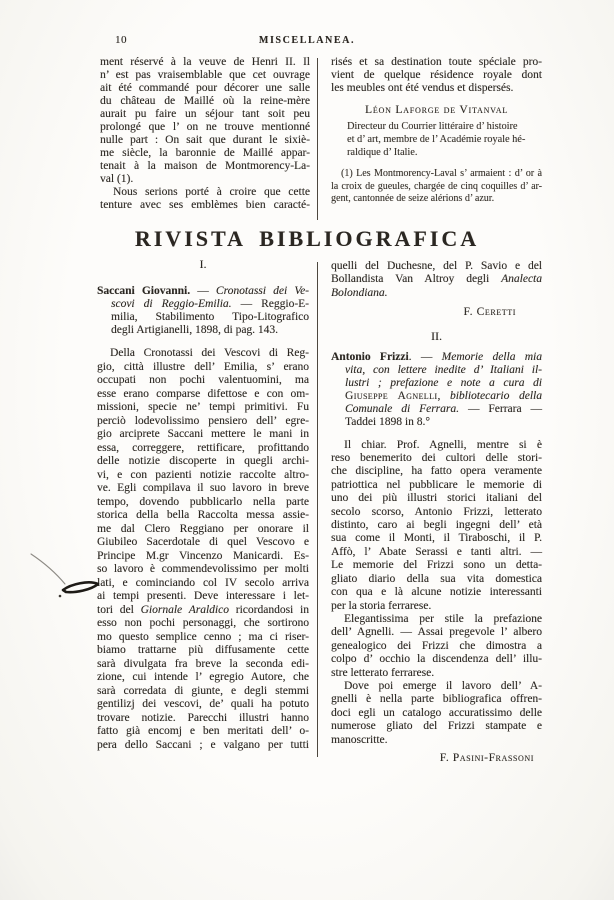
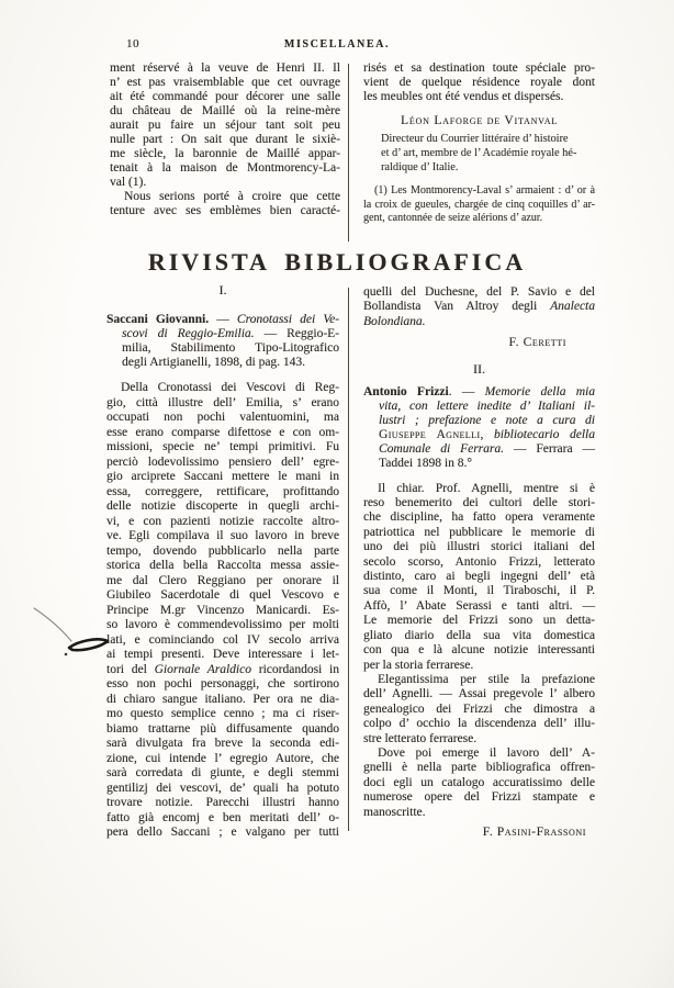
  10
  MISCELLANEA.
  ment réservé à la veuve de Henri II. Il
  n’ est pas vraisemblable que cet ouvrage
  ait été commandé pour décorer une salle
  du château de Maillé où la reine-mère
  aurait pu faire un séjour tant soit peu
- prolongé que l’ on ne trouve mentionné
  nulle part : On sait que durant le sixiè-
  me siècle, la baronnie de Maillé appar-
  tenait à la maison de Montmorency-La-
  val (1).
  Nous serions porté à croire que cette
  tenture avec ses emblèmes bien caracté-
  risés et sa destination toute spéciale pro-
  vient de quelque résidence royale dont
  les meubles ont été vendus et dispersés.
  Léon Laforge de Vitanval
  Directeur du Courrier littéraire d’ histoire
  et d’ art, membre de l’ Académie royale hé-
  raldique d’ Italie.
  (1) Les Montmorency-Laval s’ armaient : d’ or à
  la croix de gueules, chargée de cinq coquilles d’ ar-
  gent, cantonnée de seize alérions d’ azur.
  RIVISTA BIBLIOGRAFICA
  I.
  Saccani Giovanni. — Cronotassi dei Ve-
  scovi di Reggio-Emilia. — Reggio-E-
  milia, Stabilimento Tipo-Litografico
  degli Artigianelli, 1898, di pag. 143.
  Della Cronotassi dei Vescovi di Reg-
  gio, città illustre dell’ Emilia, s’ erano
  occupati non pochi valentuomini, ma
  esse erano comparse difettose e con om-
  missioni, specie ne’ tempi primitivi. Fu
  perciò lodevolissimo pensiero dell’ egre-
  gio arciprete Saccani mettere le mani in
  essa, correggere, rettificare, profittando
  delle notizie discoperte in quegli archi-
  vi, e con pazienti notizie raccolte altro-
  ve. Egli compilava il suo lavoro in breve
  tempo, dovendo pubblicarlo nella parte
  storica della bella Raccolta messa assie-
  me dal Clero Reggiano per onorare il
  Giubileo Sacerdotale di quel Vescovo e
  Principe M.gr Vincenzo Manicardi. Es-
  so lavoro è commendevolissimo per molti
  lati, e cominciando col IV secolo arriva
  ai tempi presenti. Deve interessare i let-
  tori del Giornale Araldico ricordandosi in
  esso non pochi personaggi, che sortirono
+ di chiaro sangue italiano. Per ora ne dia-
  mo questo semplice cenno ; ma ci riser-
- biamo trattarne più diffusamente cette
+ biamo trattarne più diffusamente quando
  sarà divulgata fra breve la seconda edi-
  zione, cui intende l’ egregio Autore, che
  sarà corredata di giunte, e degli stemmi
  gentilizj dei vescovi, de’ quali ha potuto
  trovare notizie. Parecchi illustri hanno
  fatto già encomj e ben meritati dell’ o-
  pera dello Saccani ; e valgano per tutti
  quelli del Duchesne, del P. Savio e del
  Bollandista Van Altroy degli Analecta
  Bolondiana.
  F. Ceretti
  II.
  Antonio Frizzi. — Memorie della mia
  vita, con lettere inedite d’ Italiani il-
  lustri ; prefazione e note a cura di
  Giuseppe Agnelli, bibliotecario della
  Comunale di Ferrara. — Ferrara —
  Taddei 1898 in 8.°
  Il chiar. Prof. Agnelli, mentre si è
  reso benemerito dei cultori delle stori-
  che discipline, ha fatto opera veramente
  patriottica nel pubblicare le memorie di
  uno dei più illustri storici italiani del
  secolo scorso, Antonio Frizzi, letterato
  distinto, caro ai begli ingegni dell’ età
  sua come il Monti, il Tiraboschi, il P.
  Affò, l’ Abate Serassi e tanti altri. —
  Le memorie del Frizzi sono un detta-
  gliato diario della sua vita domestica
  con qua e là alcune notizie interessanti
  per la storia ferrarese.
  Elegantissima per stile la prefazione
  dell’ Agnelli. — Assai pregevole l’ albero
  genealogico dei Frizzi che dimostra a
  colpo d’ occhio la discendenza dell’ illu-
  stre letterato ferrarese.
  Dove poi emerge il lavoro dell’ A-
  gnelli è nella parte bibliografica offren-
  doci egli un catalogo accuratissimo delle
- numerose gliato del Frizzi stampate e
+ numerose opere del Frizzi stampate e
  manoscritte.
  F. Pasini-Frassoni
